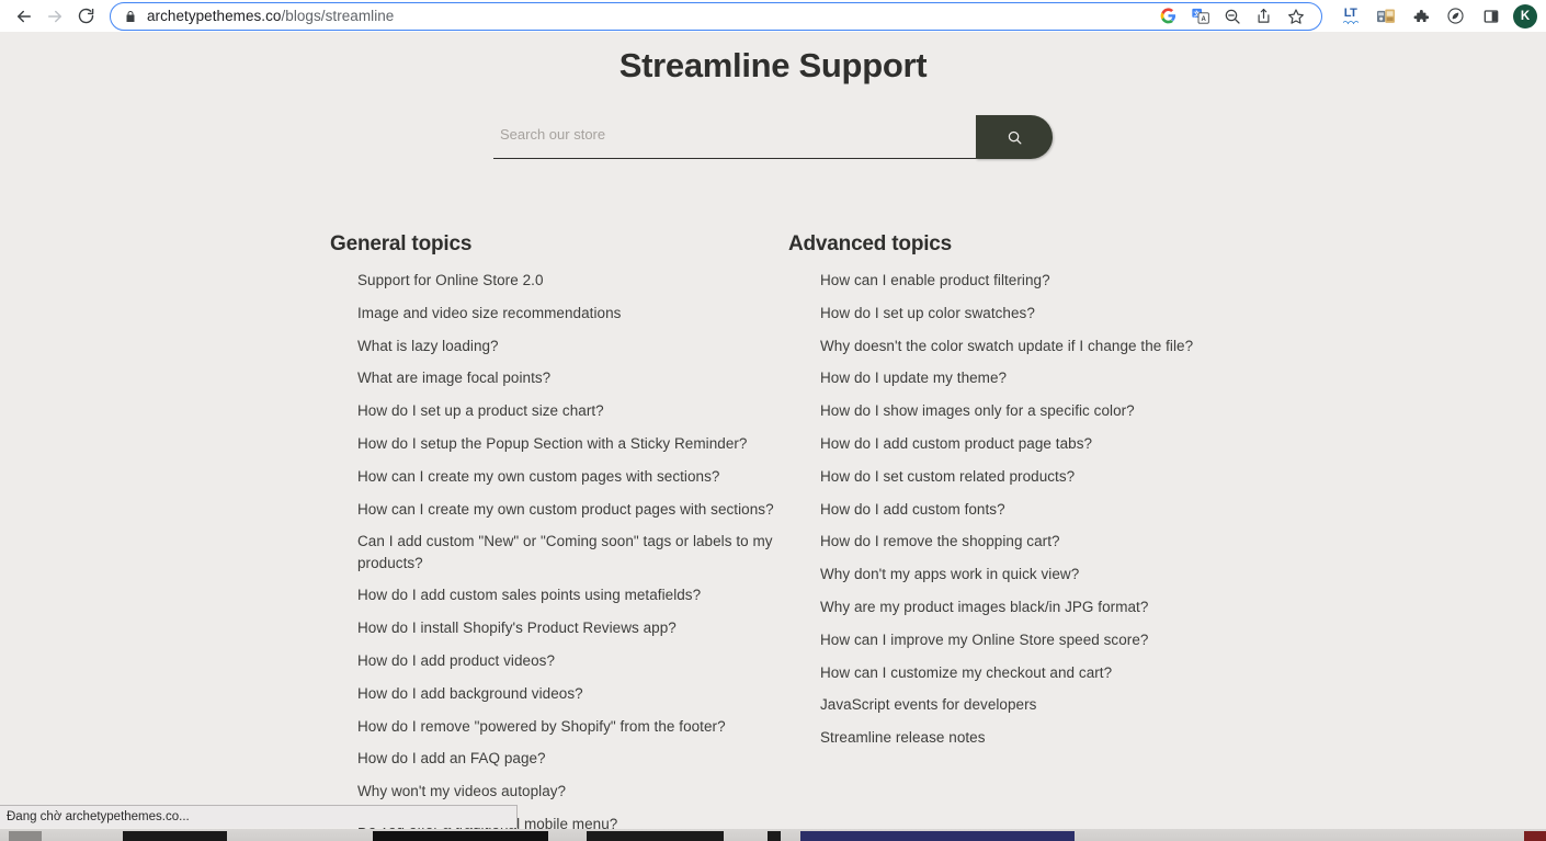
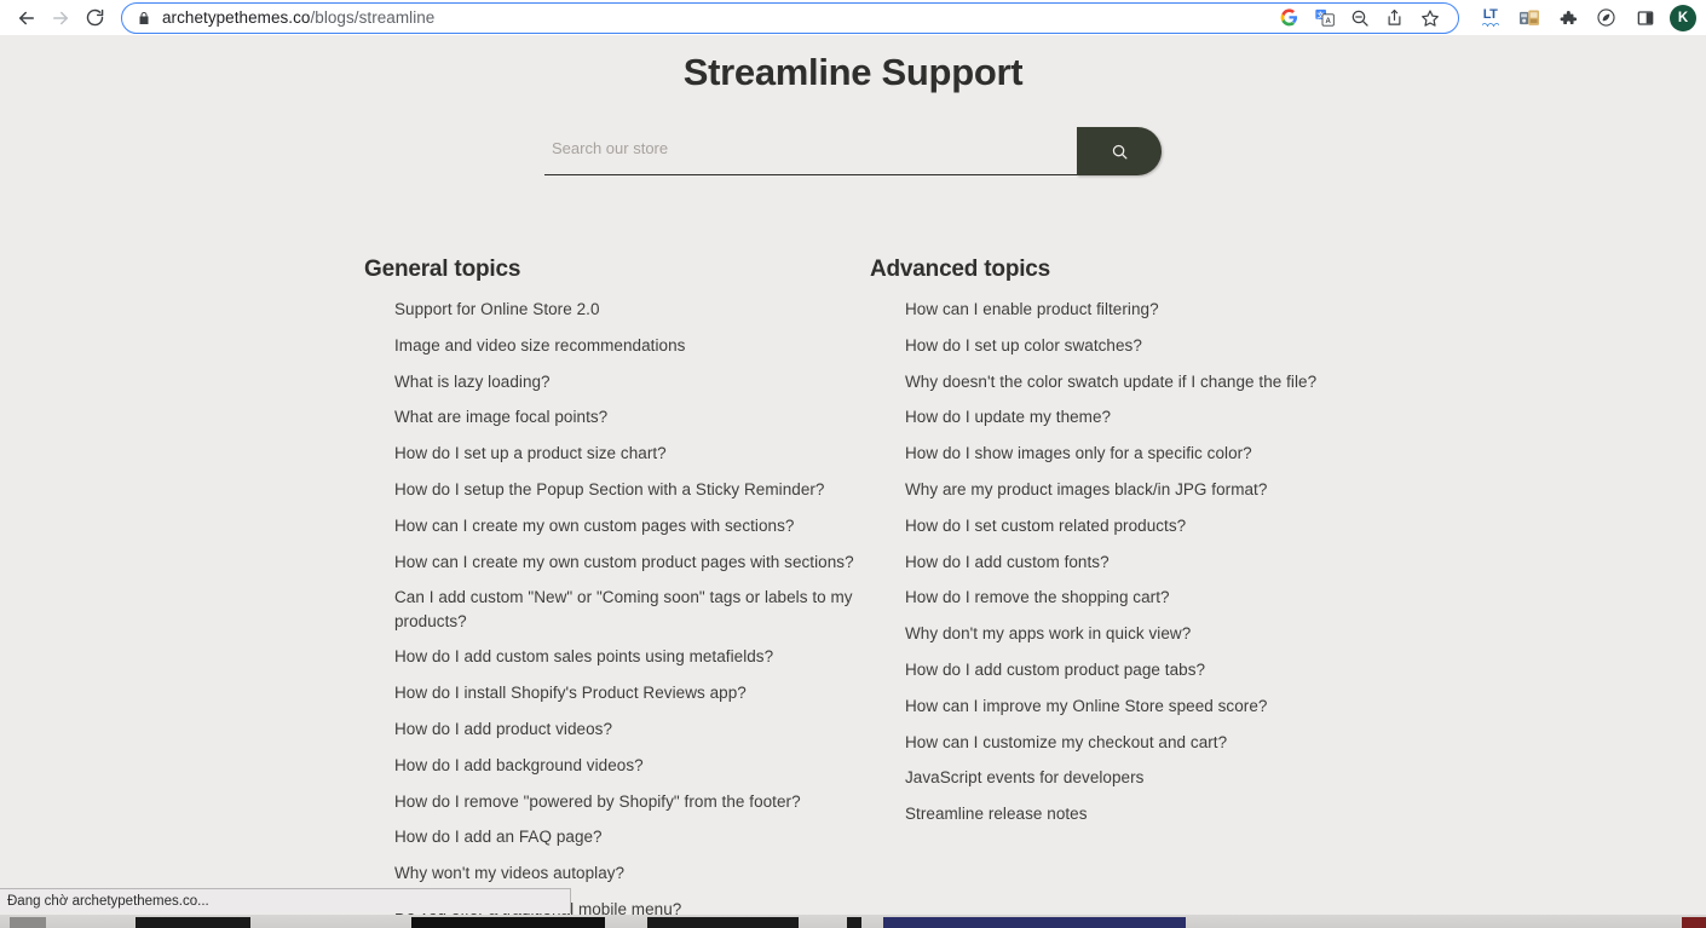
  archetypethemes.co/blogs/streamline
  LT
  K
  Streamline Support
  Search our store
  General topics
  Support for Online Store 2.0
  Image and video size recommendations
  What is lazy loading?
  What are image focal points?
  How do I set up a product size chart?
  How do I setup the Popup Section with a Sticky Reminder?
  How can I create my own custom pages with sections?
  How can I create my own custom product pages with sections?
  Can I add custom "New" or "Coming soon" tags or labels to my products?
  How do I add custom sales points using metafields?
  How do I install Shopify's Product Reviews app?
  How do I add product videos?
  How do I add background videos?
  How do I remove "powered by Shopify" from the footer?
  How do I add an FAQ page?
  Why won't my videos autoplay?
  Advanced topics
  How can I enable product filtering?
  How do I set up color swatches?
  Why doesn't the color swatch update if I change the file?
  How do I update my theme?
  How do I show images only for a specific color?
- How do I add custom product page tabs?
+ Why are my product images black/in JPG format?
  How do I set custom related products?
  How do I add custom fonts?
  How do I remove the shopping cart?
  Why don't my apps work in quick view?
- Why are my product images black/in JPG format?
+ How do I add custom product page tabs?
  How can I improve my Online Store speed score?
  How can I customize my checkout and cart?
  JavaScript events for developers
  Streamline release notes
  Đang chờ archetypethemes.co...
